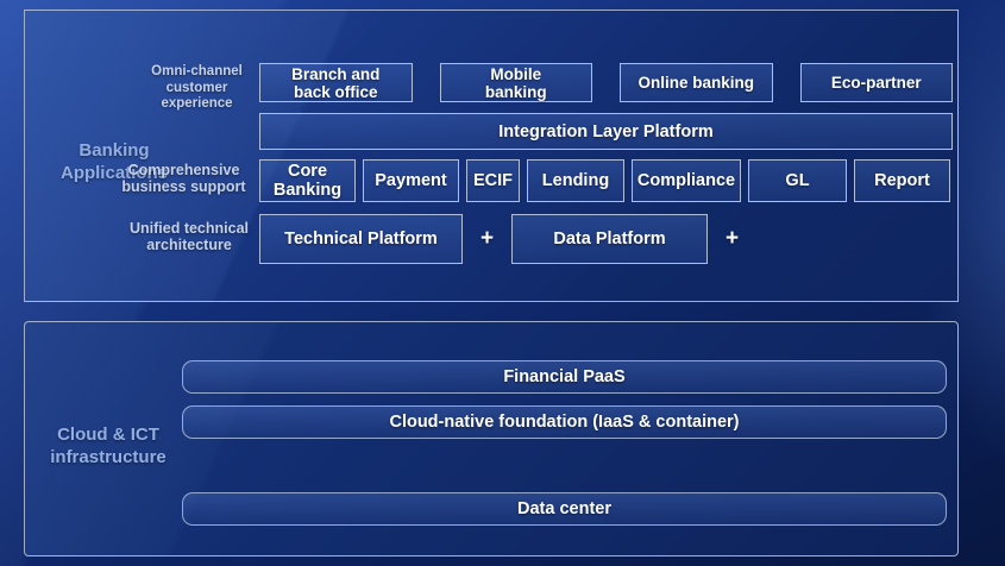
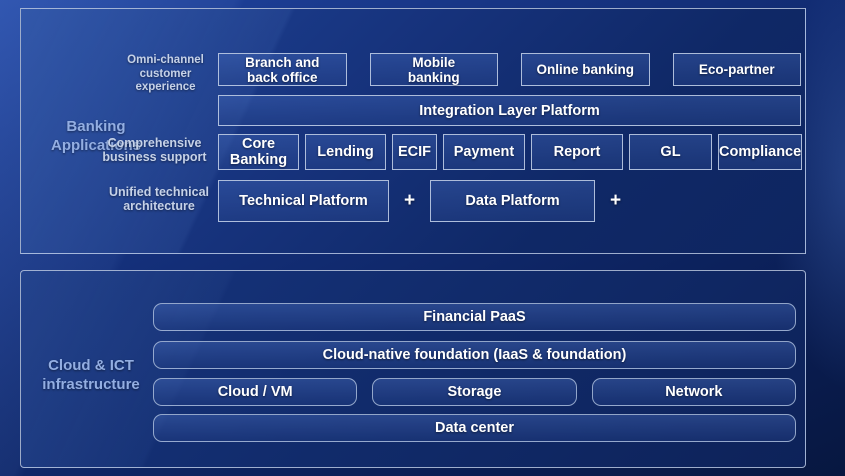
  Banking
  Applications
  Omni-channel
  customer
  experience
  Branch and
  back office
  Mobile
  banking
  Online banking
  Eco-partner
  Integration Layer Platform
  Comprehensive
  business support
  Core
  Banking
- Payment
+ Lending
  ECIF
- Lending
+ Payment
- Compliance
+ Report
  GL
- Report
+ Compliance
  Unified technical
  architecture
  Technical Platform
  +
  Data Platform
  +
  Cloud & ICT
  infrastructure
  Financial PaaS
- Cloud-native foundation (IaaS & container)
+ Cloud-native foundation (IaaS & foundation)
+ Cloud / VM
+ Storage
+ Network
  Data center
